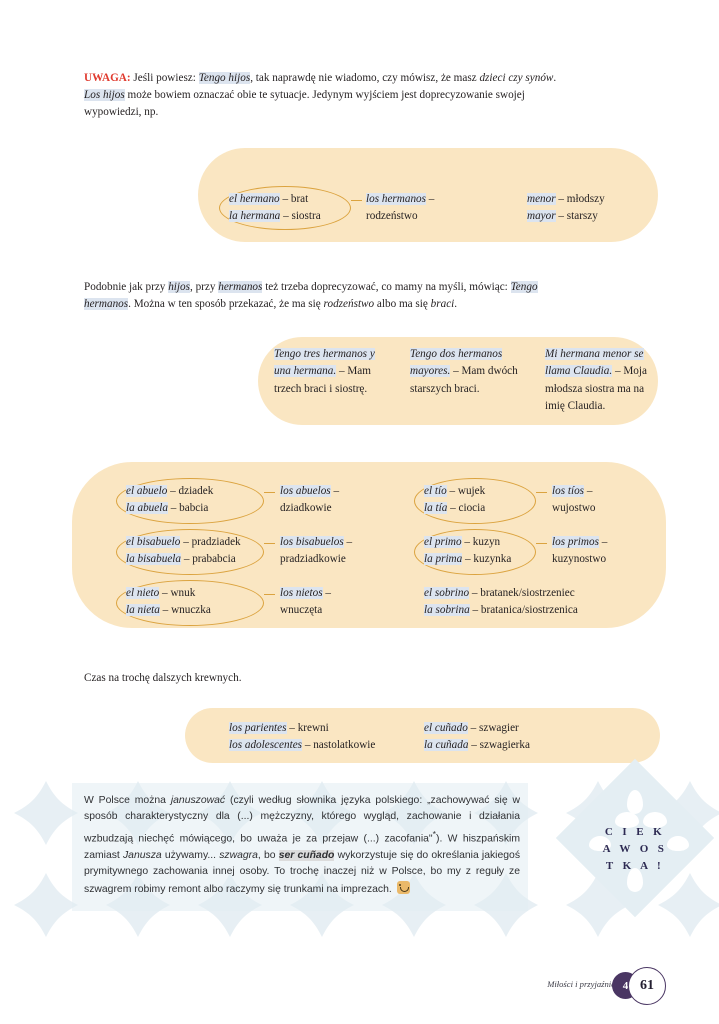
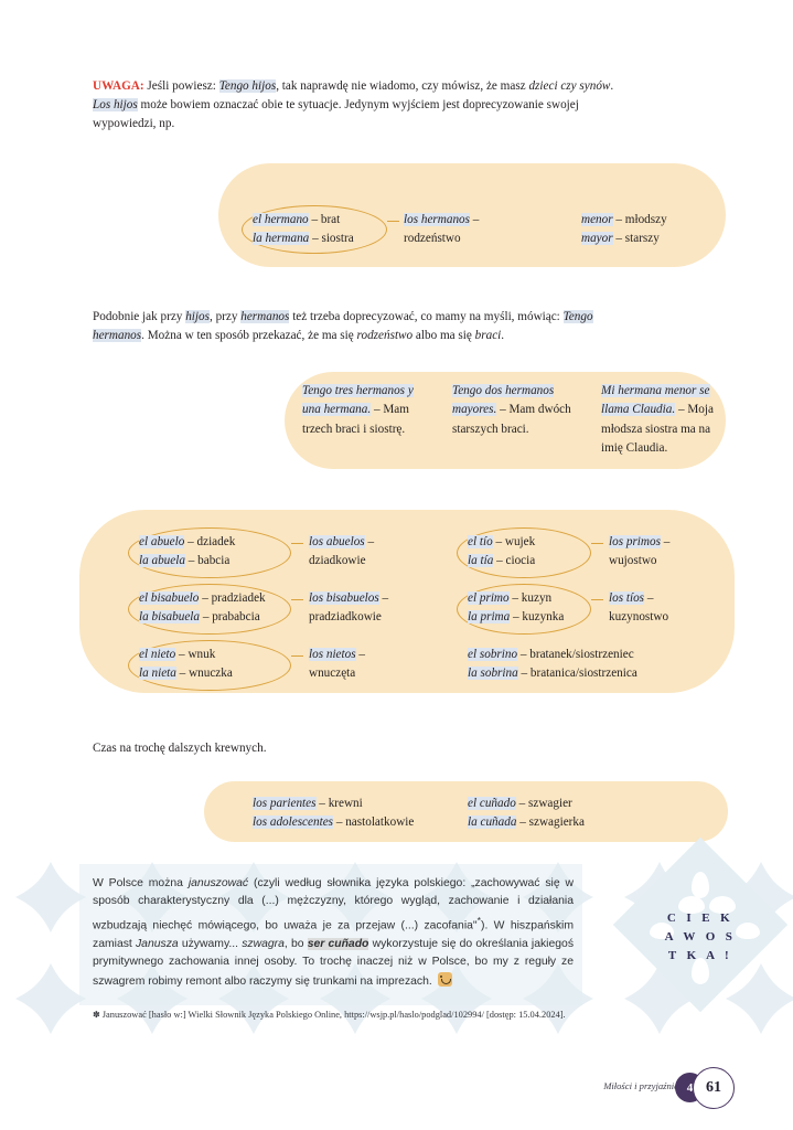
  UWAGA: Jeśli powiesz: Tengo hijos, tak naprawdę nie wiadomo, czy mówisz, że masz dzieci czy synów. Los hijos może bowiem oznaczać obie te sytuacje. Jedynym wyjściem jest doprecyzowanie swojej wypowiedzi, np.
  el hermano – brat
  la hermana – siostra
  los hermanos –
  rodzeństwo
  menor – młodszy
  mayor – starszy
  Podobnie jak przy hijos, przy hermanos też trzeba doprecyzować, co mamy na myśli, mówiąc: Tengo hermanos. Można w ten sposób przekazać, że ma się rodzeństwo albo ma się braci.
  Tengo tres hermanos y una hermana. – Mam trzech braci i siostrę.
  Tengo dos hermanos mayores. – Mam dwóch starszych braci.
  Mi hermana menor se llama Claudia. – Moja młodsza siostra ma na imię Claudia.
  el abuelo – dziadek
  la abuela – babcia
  los abuelos –
  dziadkowie
  el tío – wujek
  la tía – ciocia
- los tíos –
+ los primos –
  wujostwo
  el bisabuelo – pradziadek
  la bisabuela – prababcia
  los bisabuelos –
  pradziadkowie
  el primo – kuzyn
  la prima – kuzynka
- los primos –
+ los tíos –
  kuzynostwo
  el nieto – wnuk
  la nieta – wnuczka
  los nietos –
  wnuczęta
  el sobrino – bratanek/siostrzeniec
  la sobrina – bratanica/siostrzenica
  Czas na trochę dalszych krewnych.
  los parientes – krewni
  los adolescentes – nastolatkowie
  el cuñado – szwagier
  la cuñada – szwagierka
  W Polsce można januszować (czyli według słownika języka polskiego: „zachowywać się w sposób charakterystyczny dla (...) mężczyzny, którego wygląd, zachowanie i działania wzbudzają niechęć mówiącego, bo uważa je za przejaw (...) zacofania"*). W hiszpańskim zamiast Janusza używamy... szwagra, bo ser cuñado wykorzystuje się do określania jakiegoś prymitywnego zachowania innej osoby. To trochę inaczej niż w Polsce, bo my z reguły ze szwagrem robimy remont albo raczymy się trunkami na imprezach.
+ ✽ Januszować [hasło w:] Wielki Słownik Języka Polskiego Online, https://wsjp.pl/haslo/podglad/102994/ [dostęp: 15.04.2024].
  C I E K
  A W O S
  T K A !
  Miłości i przyjaźni
  4
  61
